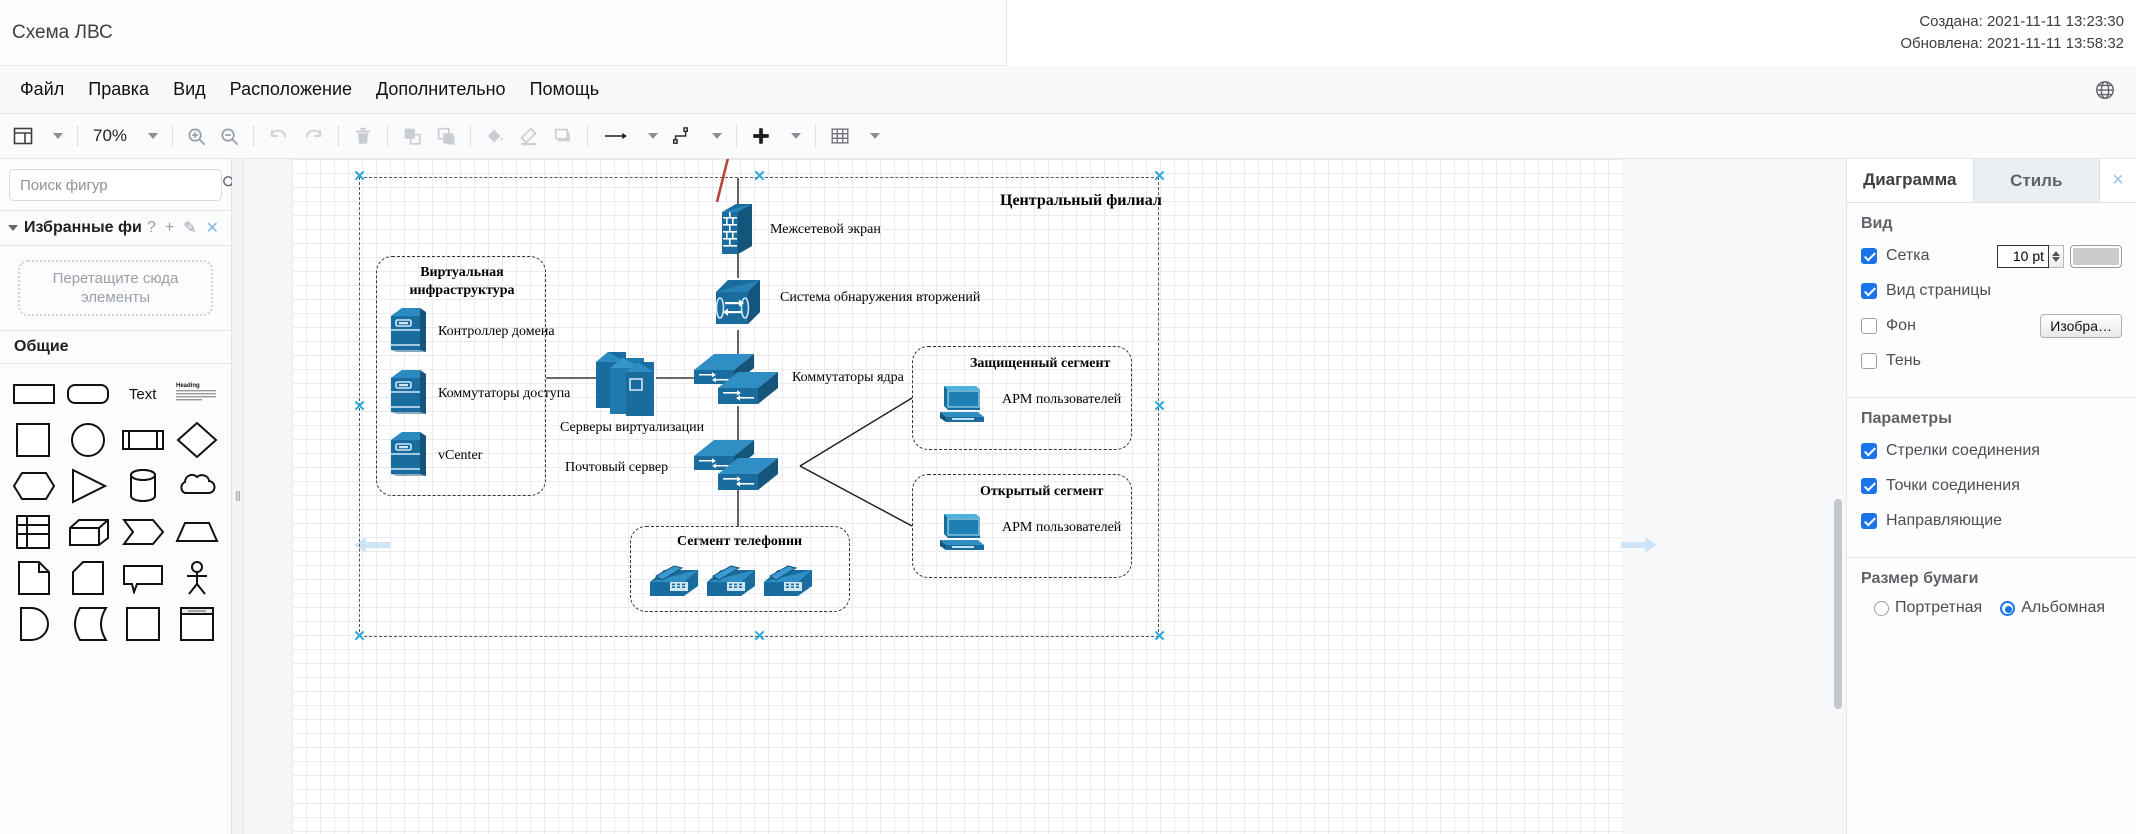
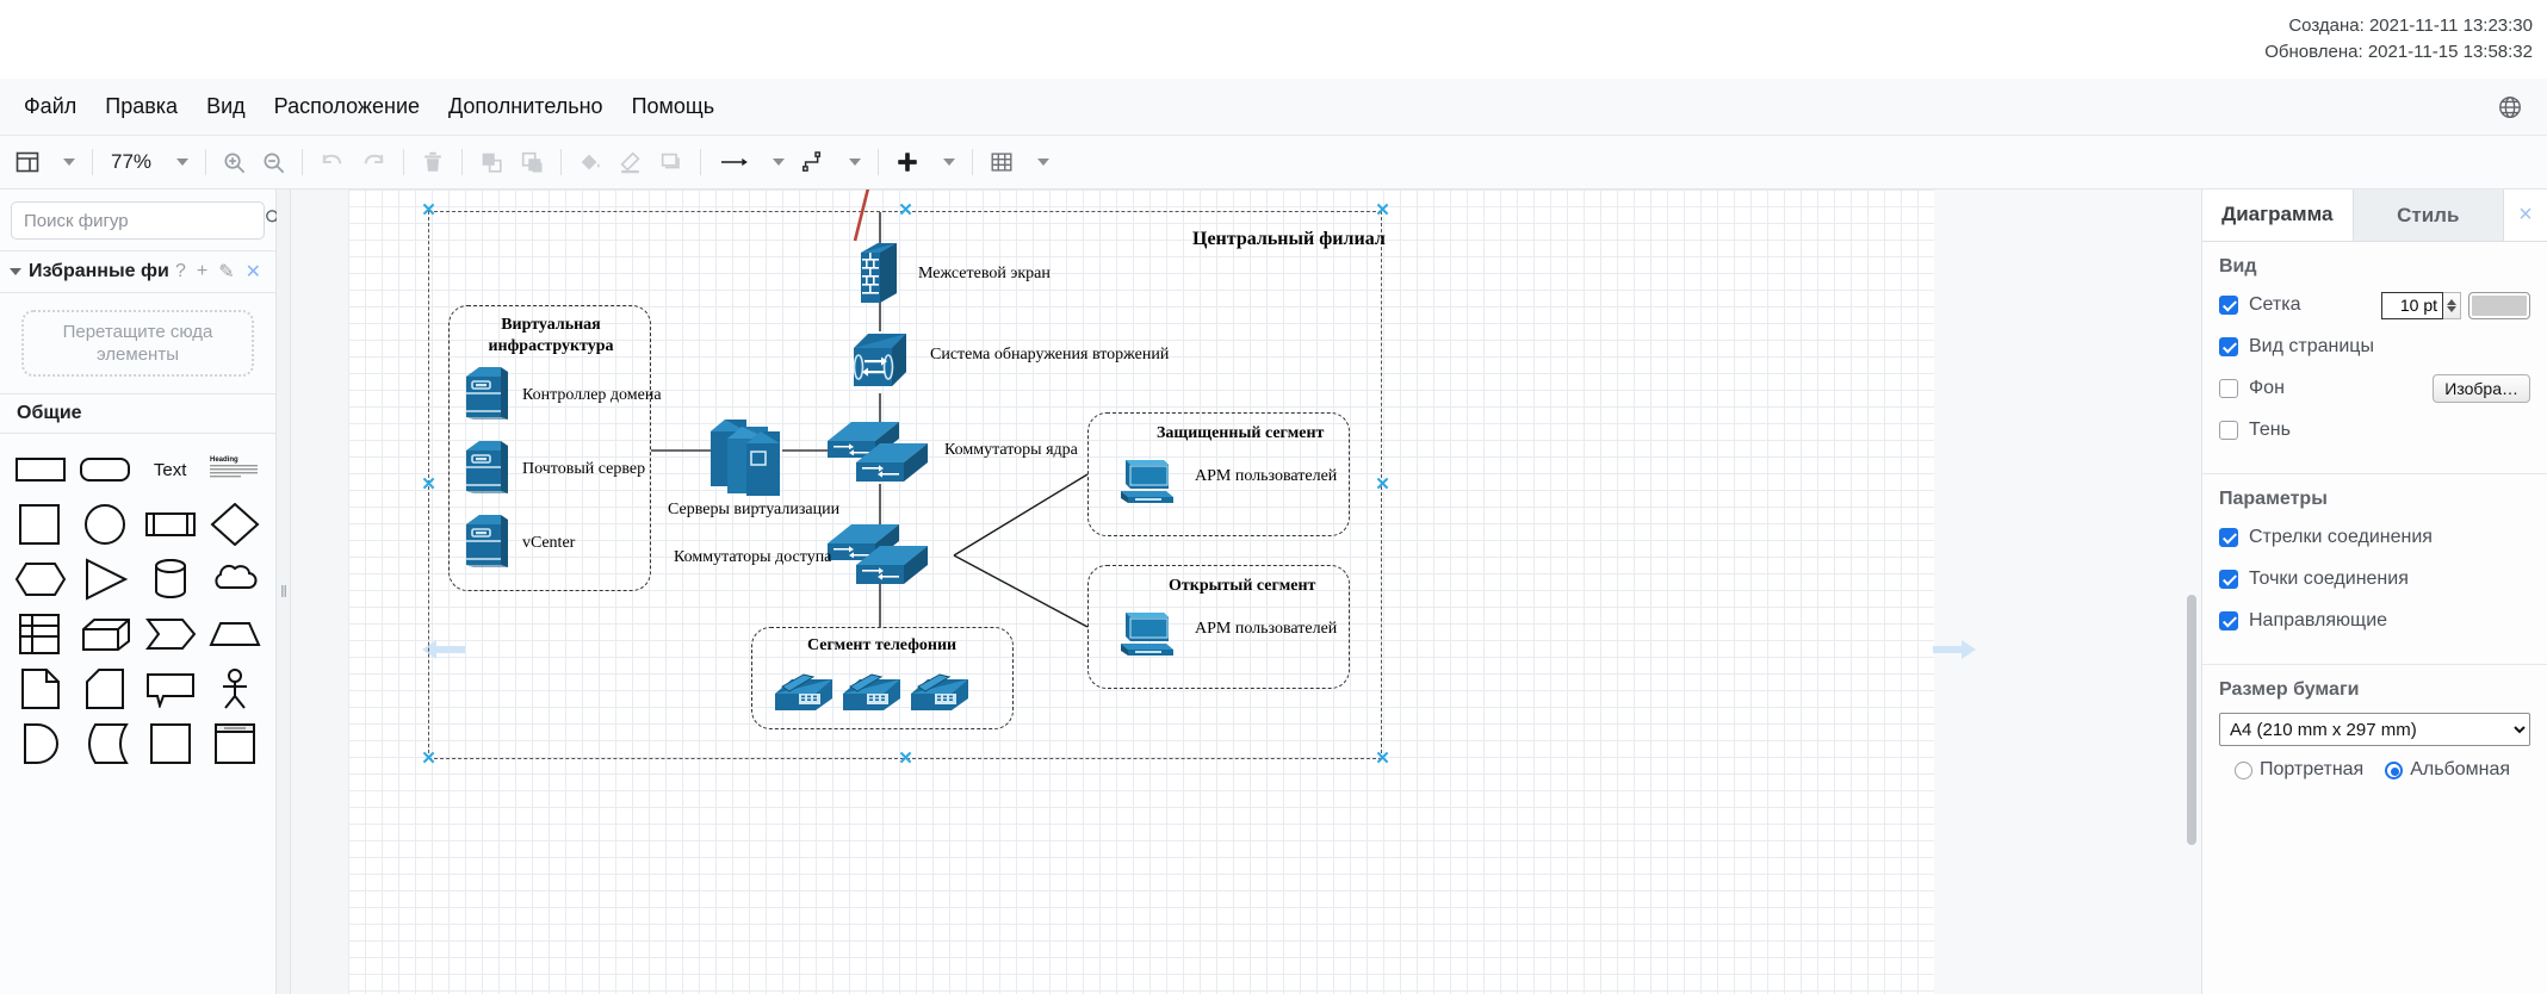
- Схема ЛВС
  Создана: 2021-11-11 13:23:30
- Обновлена: 2021-11-11 13:58:32
+ Обновлена: 2021-11-15 13:58:32
  Файл
  Правка
  Вид
  Расположение
  Дополнительно
  Помощь
- 70%
+ 77%
  Поиск фигур
  Избранные фи
  ?
  +
  ✎
  ✕
  Перетащите сюда элементы
  Общие
  Text
  ⦀
  ✕
  ✕
  ✕
  ✕
  ✕
  ✕
  ✕
  ✕
  Центральный филиал
  Межсетевой экран
  Система обнаружения вторжений
  Коммутаторы ядра
- Почтовый сервер
+ Коммутаторы доступа
  Серверы виртуализации
  Виртуальная инфраструктура
  Контроллер домена
- Коммутаторы доступа
+ Почтовый сервер
  vCenter
  Защищенный сегмент
  АРМ пользователей
  Открытый сегмент
  АРМ пользователей
  Сегмент телефонии
  Диаграмма
  Стиль
  ×
  Вид
  Сетка
  10 pt
  Вид страницы
  Фон
  Изобра…
  Тень
  Параметры
  Стрелки соединения
  Точки соединения
  Направляющие
  Размер бумаги
+ A4 (210 mm x 297 mm)
  Портретная
  Альбомная
